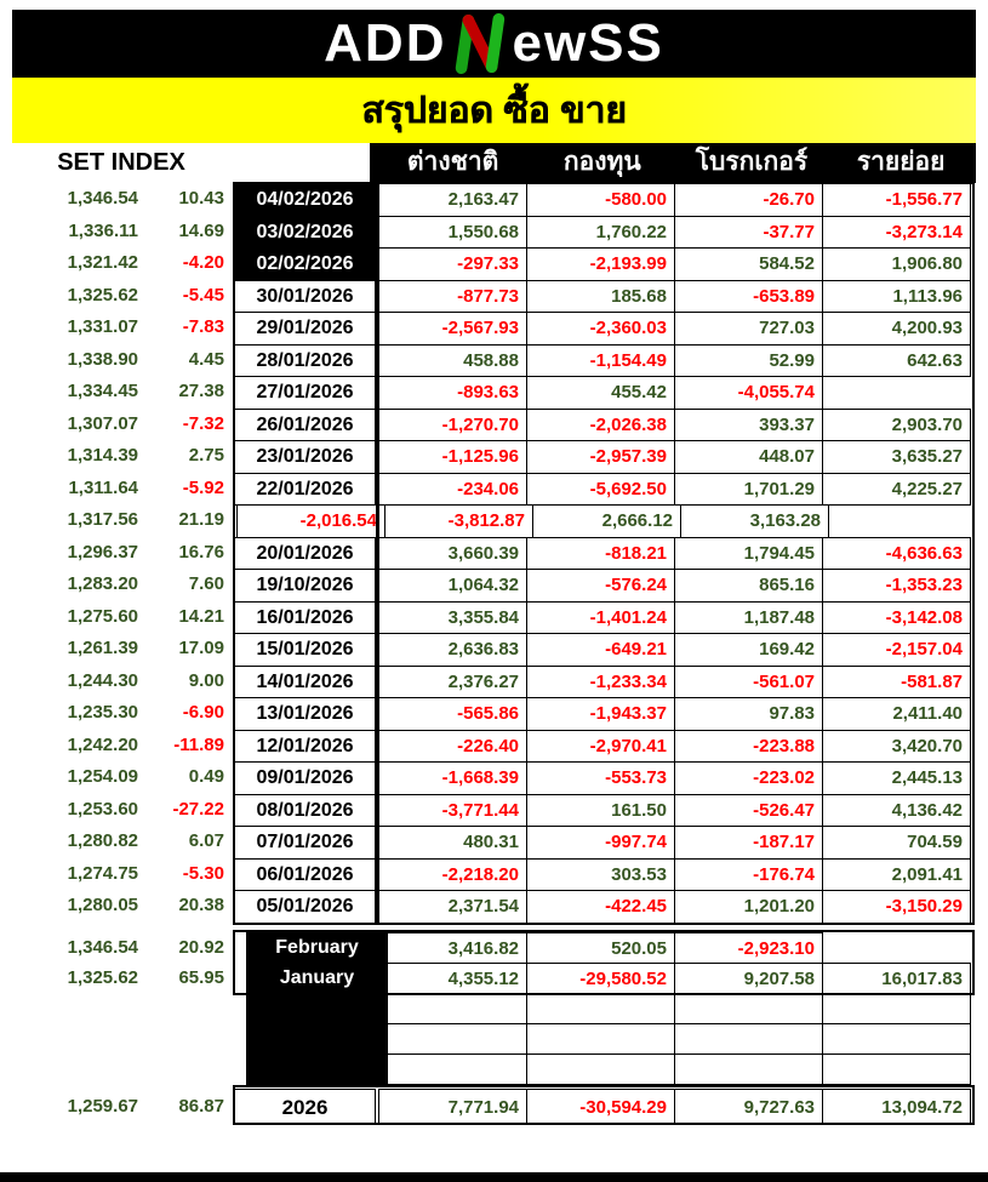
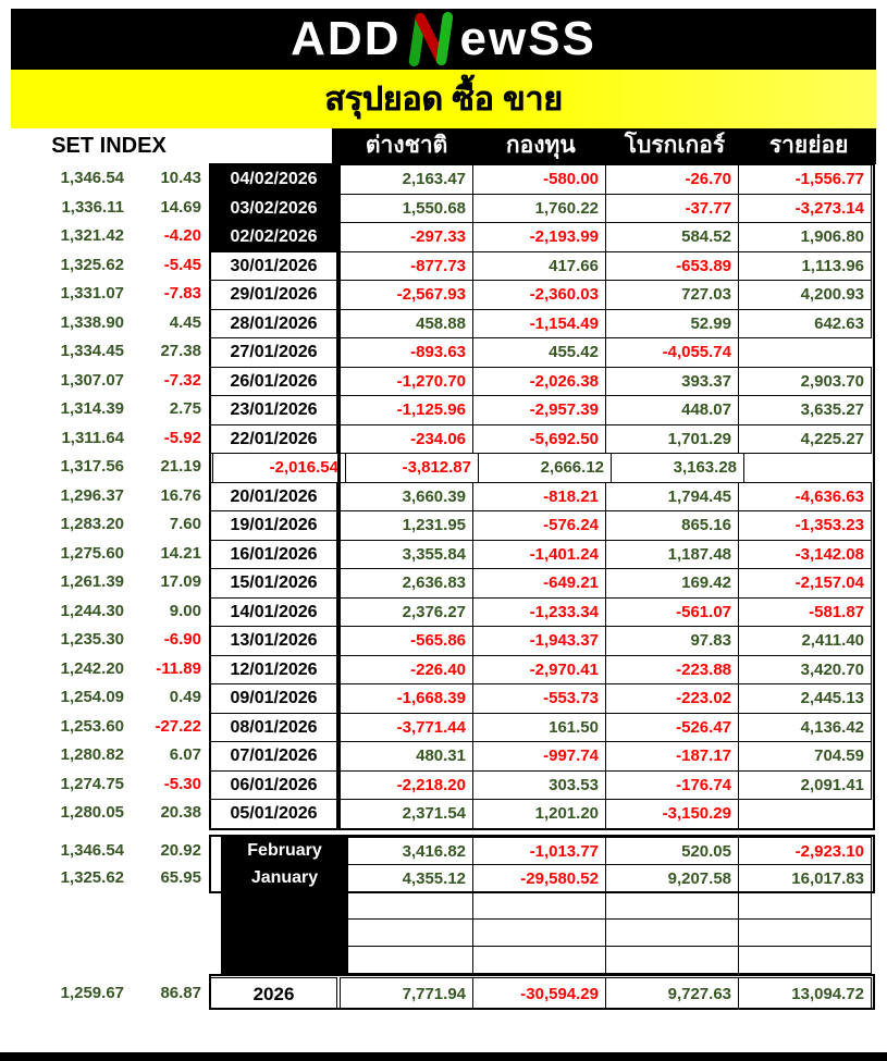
  ADD
  ewSS
  สรุปยอด ซื้อ ขาย
  SET INDEX
  ต่างชาติ
  กองทุน
  โบรกเกอร์
  รายย่อย
  1,346.54
  10.43
  04/02/2026
  2,163.47
  -580.00
  -26.70
  -1,556.77
  1,336.11
  14.69
  03/02/2026
  1,550.68
  1,760.22
  -37.77
  -3,273.14
  1,321.42
  -4.20
  02/02/2026
  -297.33
  -2,193.99
  584.52
  1,906.80
  1,325.62
  -5.45
  30/01/2026
  -877.73
- 185.68
+ 417.66
  -653.89
  1,113.96
  1,331.07
  -7.83
  29/01/2026
  -2,567.93
  -2,360.03
  727.03
  4,200.93
  1,338.90
  4.45
  28/01/2026
  458.88
  -1,154.49
  52.99
  642.63
  1,334.45
  27.38
  27/01/2026
  -893.63
  455.42
  -4,055.74
  1,307.07
  -7.32
  26/01/2026
  -1,270.70
  -2,026.38
  393.37
  2,903.70
  1,314.39
  2.75
  23/01/2026
  -1,125.96
  -2,957.39
  448.07
  3,635.27
  1,311.64
  -5.92
  22/01/2026
  -234.06
  -5,692.50
  1,701.29
  4,225.27
  1,317.56
  21.19
  -2,016.54
  -3,812.87
  2,666.12
  3,163.28
  1,296.37
  16.76
  20/01/2026
  3,660.39
  -818.21
  1,794.45
  -4,636.63
  1,283.20
  7.60
- 19/10/2026
+ 19/01/2026
- 1,064.32
+ 1,231.95
  -576.24
  865.16
  -1,353.23
  1,275.60
  14.21
  16/01/2026
  3,355.84
  -1,401.24
  1,187.48
  -3,142.08
  1,261.39
  17.09
  15/01/2026
  2,636.83
  -649.21
  169.42
  -2,157.04
  1,244.30
  9.00
  14/01/2026
  2,376.27
  -1,233.34
  -561.07
  -581.87
  1,235.30
  -6.90
  13/01/2026
  -565.86
  -1,943.37
  97.83
  2,411.40
  1,242.20
  -11.89
  12/01/2026
  -226.40
  -2,970.41
  -223.88
  3,420.70
  1,254.09
  0.49
  09/01/2026
  -1,668.39
  -553.73
  -223.02
  2,445.13
  1,253.60
  -27.22
  08/01/2026
  -3,771.44
  161.50
  -526.47
  4,136.42
  1,280.82
  6.07
  07/01/2026
  480.31
  -997.74
  -187.17
  704.59
  1,274.75
  -5.30
  06/01/2026
  -2,218.20
  303.53
  -176.74
  2,091.41
  1,280.05
  20.38
  05/01/2026
  2,371.54
- -422.45
  1,201.20
  -3,150.29
  February
  January
  1,346.54
  20.92
  3,416.82
+ -1,013.77
  520.05
  -2,923.10
  1,325.62
  65.95
  4,355.12
  -29,580.52
  9,207.58
  16,017.83
  1,259.67
  86.87
  2026
  7,771.94
  -30,594.29
  9,727.63
  13,094.72
